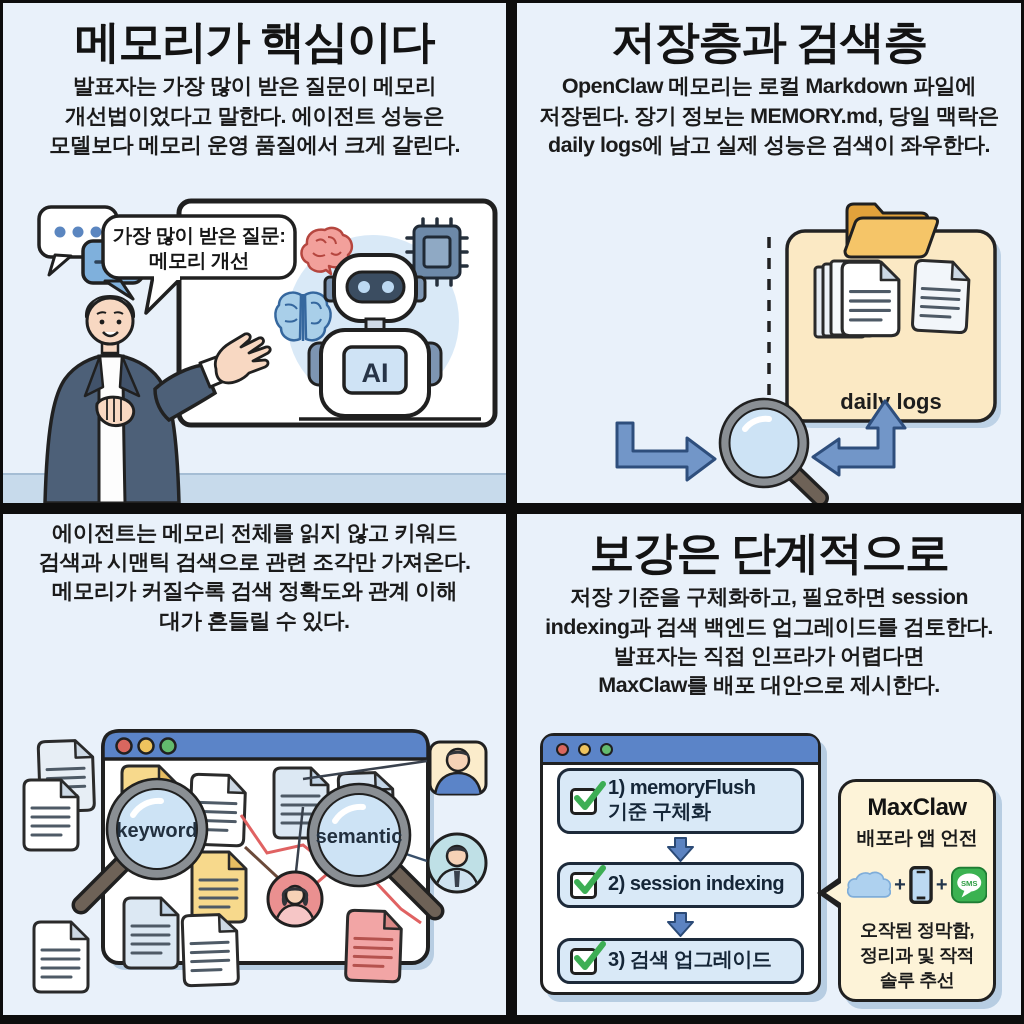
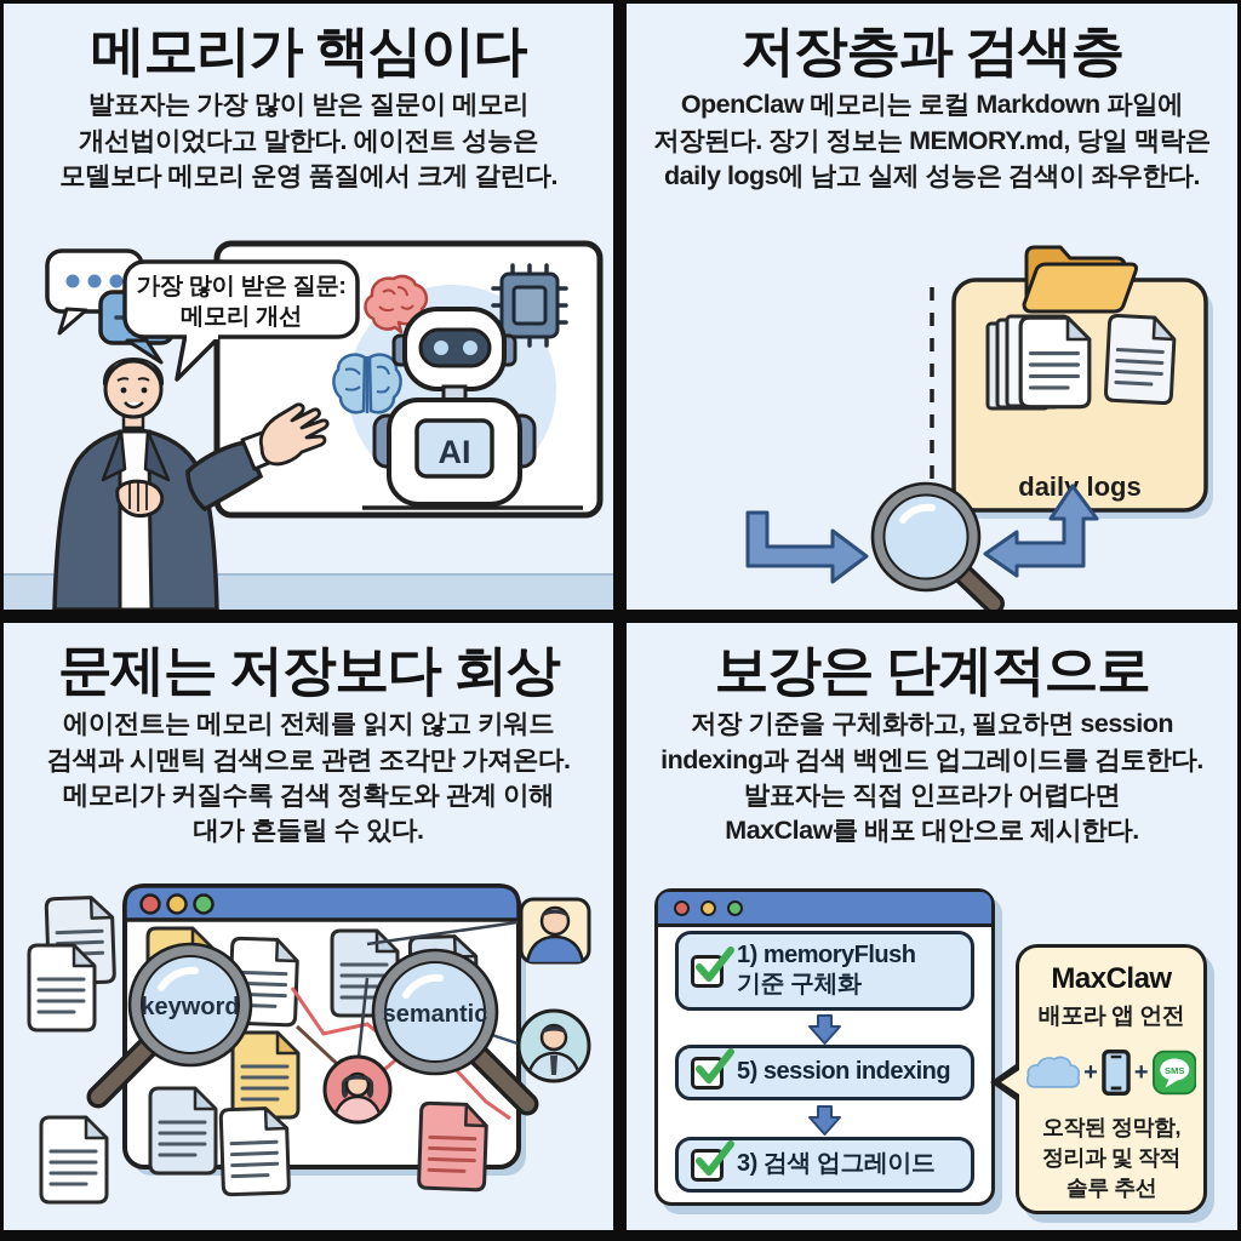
  메모리가 핵심이다
  발표자는 가장 많이 받은 질문이 메모리
  개선법이었다고 말한다. 에이전트 성능은
  모델보다 메모리 운영 품질에서 크게 갈린다.
  AI
  가장 많이 받은 질문:
  메모리 개선
  저장층과 검색층
  OpenClaw 메모리는 로컬 Markdown 파일에
  저장된다. 장기 정보는 MEMORY.md, 당일 맥락은
  daily logs에 남고 실제 성능은 검색이 좌우한다.
  dail logs
+ 문제는 저장보다 회상
  에이전트는 메모리 전체를 읽지 않고 키워드
  검색과 시맨틱 검색으로 관련 조각만 가져온다.
  메모리가 커질수록 검색 정확도와 관계 이해
  대가 흔들릴 수 있다.
  keyword
  semantic
  보강은 단계적으로
  저장 기준을 구체화하고, 필요하면 session
  indexing과 검색 백엔드 업그레이드를 검토한다.
  발표자는 직접 인프라가 어렵다면
  MaxClaw를 배포 대안으로 제시한다.
  1) memoryFlush
  기준 구체화
- 2) session indexing
+ 5) session indexing
  3) 검색 업그레이드
  MaxClaw
  배포라 앱 언전
  +
  +
  SMS
  오작된 정막함,
  정리과 및 작적
  솔루 추선
